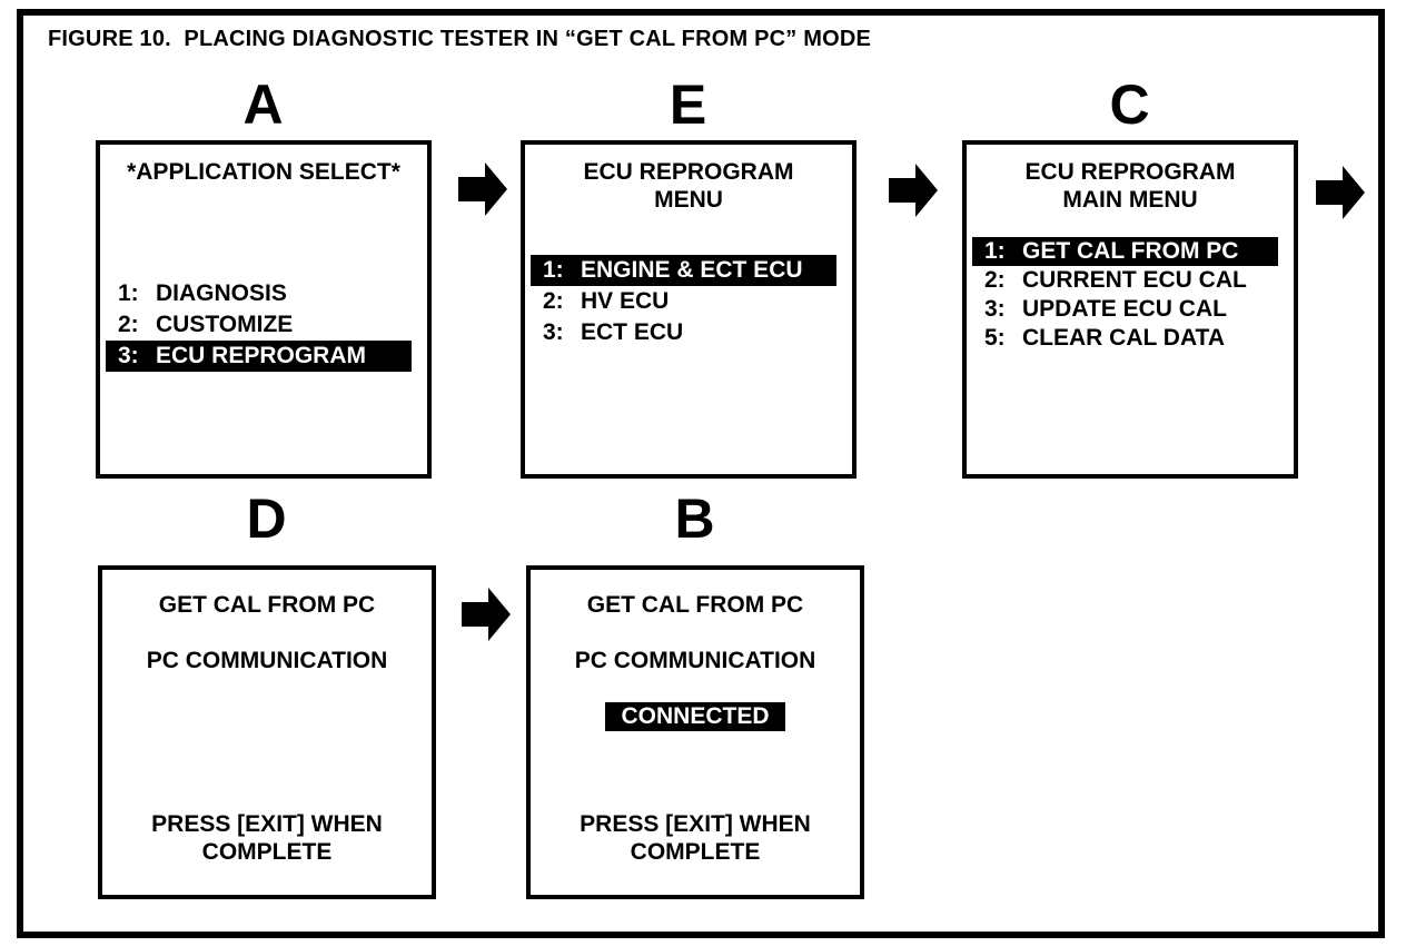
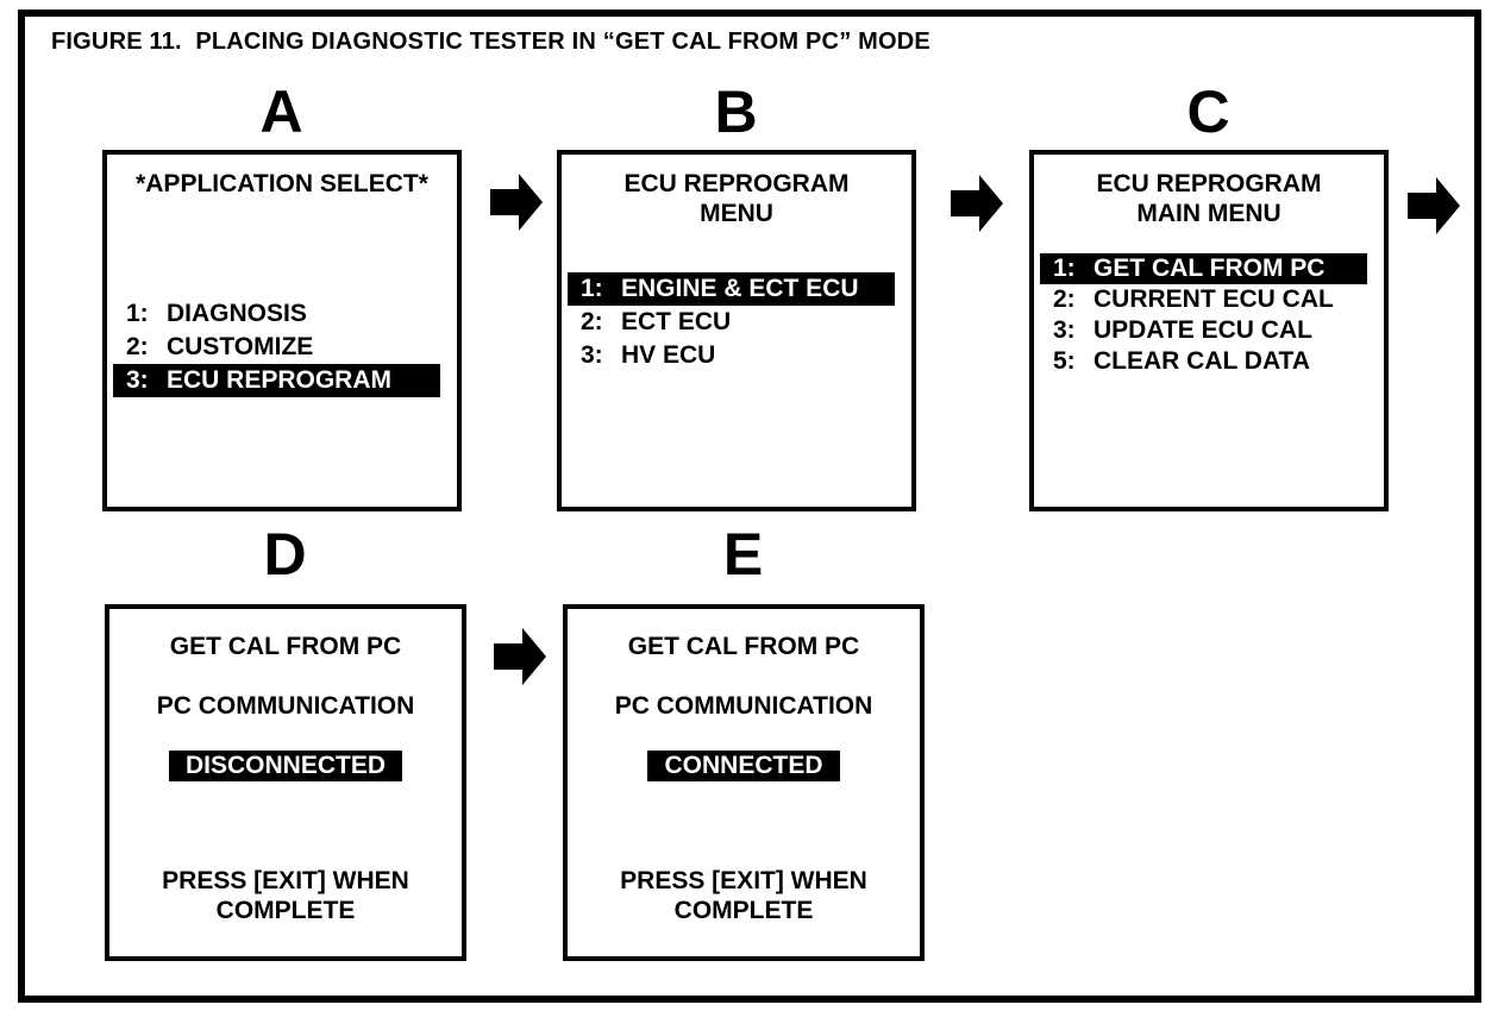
- FIGURE 10. PLACING DIAGNOSTIC TESTER IN “GET CAL FROM PC” MODE
+ FIGURE 11. PLACING DIAGNOSTIC TESTER IN “GET CAL FROM PC” MODE
  A
- E
+ B
  C
  D
- B
+ E
  *APPLICATION SELECT*
  1:
  DIAGNOSIS
  2:
  CUSTOMIZE
  3:
  ECU REPROGRAM
  ECU REPROGRAM
  MENU
  1:
  ENGINE & ECT ECU
  2:
- HV ECU
+ ECT ECU
  3:
- ECT ECU
+ HV ECU
  ECU REPROGRAM
  MAIN MENU
  1:
  GET CAL FROM PC
  2:
  CURRENT ECU CAL
  3:
  UPDATE ECU CAL
  5:
  CLEAR CAL DATA
  GET CAL FROM PC
  PC COMMUNICATION
+ DISCONNECTED
  PRESS [EXIT] WHEN
  COMPLETE
  GET CAL FROM PC
  PC COMMUNICATION
  CONNECTED
  PRESS [EXIT] WHEN
  COMPLETE
